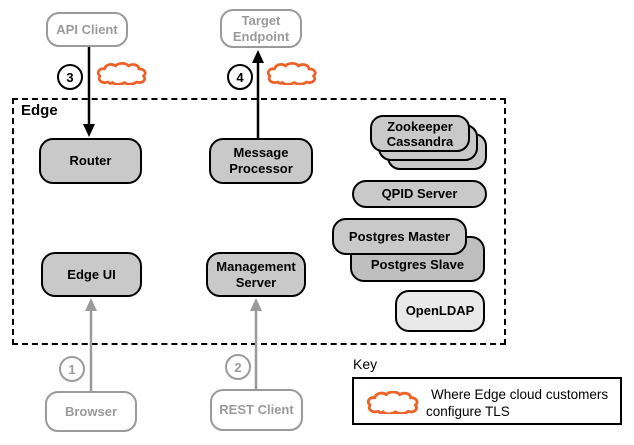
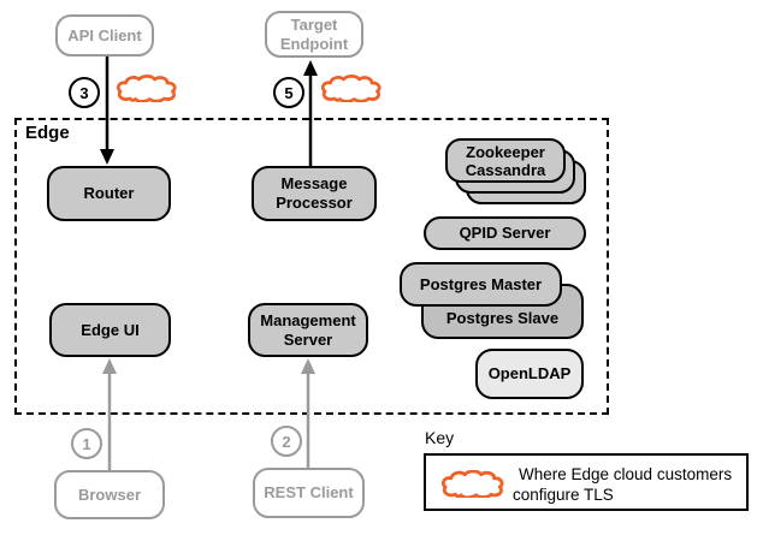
  Edge
  API Client
  Target
  Endpoint
  3
- 4
+ 5
  1
  2
  Router
  Message
  Processor
  Zookeeper
  Cassandra
  QPID Server
  Postgres Slave
  Postgres Master
  OpenLDAP
  Edge UI
  Management
  Server
  Browser
  REST Client
  Key
  Where Edge cloud customers
  configure TLS
